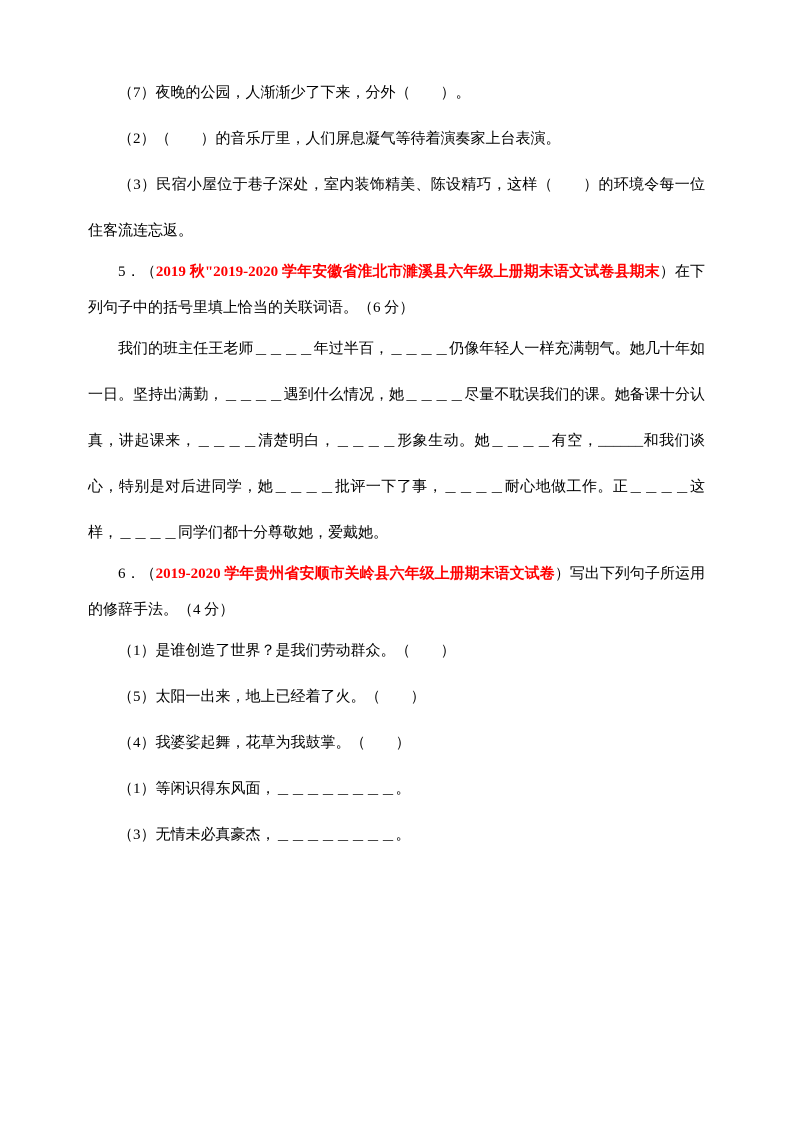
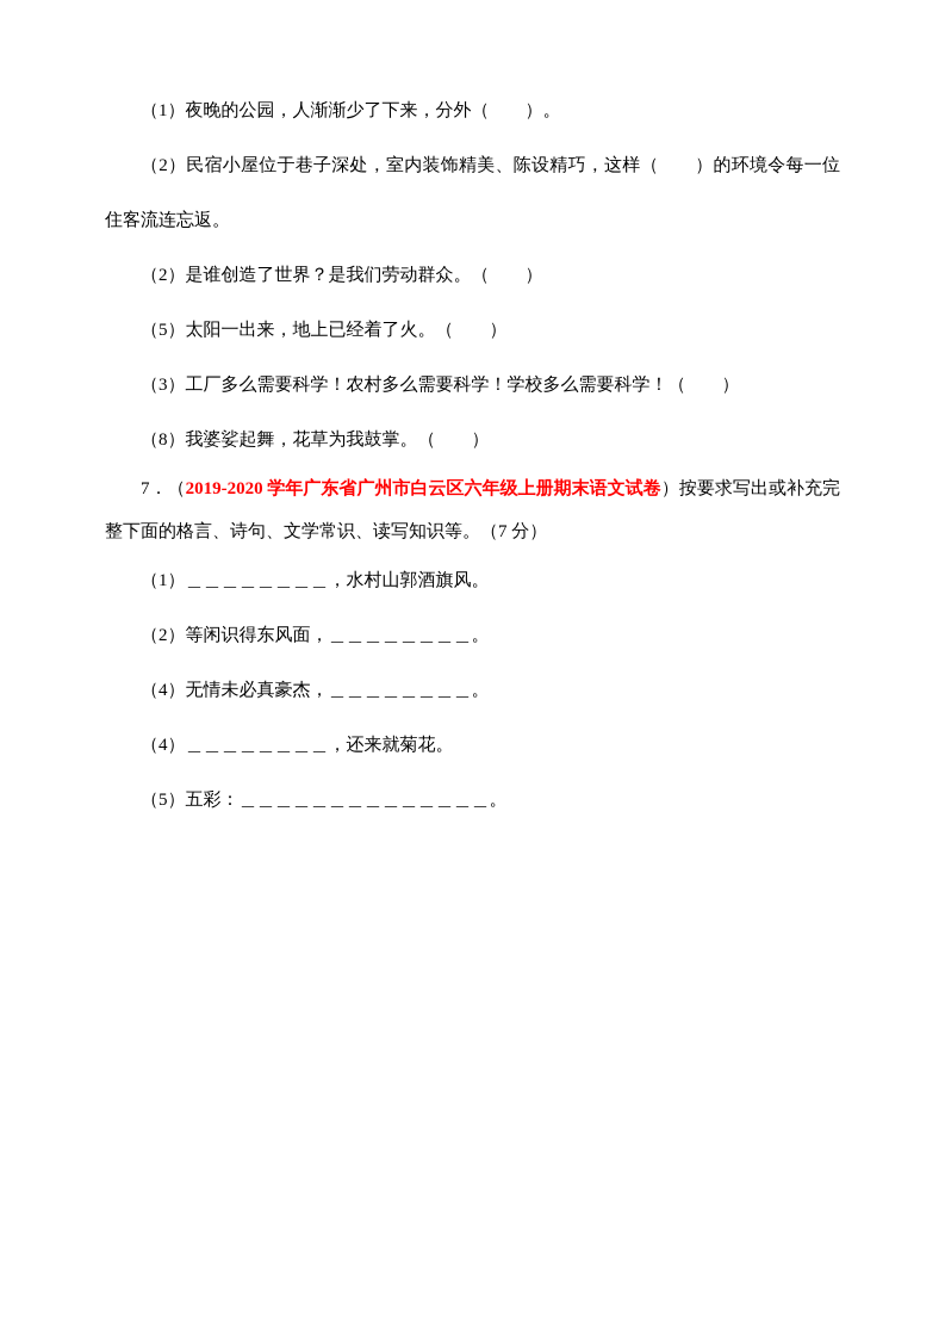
- （7）夜晚的公园，人渐渐少了下来，分外（ ）。
+ （1）夜晚的公园，人渐渐少了下来，分外（ ）。
- （2）（ ）的音乐厅里，人们屏息凝气等待着演奏家上台表演。
- （3）民宿小屋位于巷子深处，室内装饰精美、陈设精巧，这样（ ）的环境令每一位住客流连忘返。
+ （2）民宿小屋位于巷子深处，室内装饰精美、陈设精巧，这样（ ）的环境令每一位住客流连忘返。
- 5．（2019 秋"2019-2020 学年安徽省淮北市濉溪县六年级上册期末语文试卷县期末）在下列句子中的括号里填上恰当的关联词语。（6 分）
- 我们的班主任王老师＿＿＿＿年过半百，＿＿＿＿仍像年轻人一样充满朝气。她几十年如一日。坚持出满勤，＿＿＿＿遇到什么情况，她＿＿＿＿尽量不耽误我们的课。她备课十分认真，讲起课来，＿＿＿＿清楚明白，＿＿＿＿形象生动。她＿＿＿＿有空，______和我们谈心，特别是对后进同学，她＿＿＿＿批评一下了事，＿＿＿＿耐心地做工作。正＿＿＿＿这样，＿＿＿＿同学们都十分尊敬她，爱戴她。
- 6．（2019-2020 学年贵州省安顺市关岭县六年级上册期末语文试卷）写出下列句子所运用的修辞手法。（4 分）
- （1）是谁创造了世界？是我们劳动群众。（ ）
+ （2）是谁创造了世界？是我们劳动群众。（ ）
  （5）太阳一出来，地上已经着了火。（ ）
+ （3）工厂多么需要科学！农村多么需要科学！学校多么需要科学！（ ）
- （4）我婆娑起舞，花草为我鼓掌。（ ）
+ （8）我婆娑起舞，花草为我鼓掌。（ ）
+ 7．（2019-2020 学年广东省广州市白云区六年级上册期末语文试卷）按要求写出或补充完整下面的格言、诗句、文学常识、读写知识等。（7 分）
+ （1）＿＿＿＿＿＿＿＿，水村山郭酒旗风。
- （1）等闲识得东风面，＿＿＿＿＿＿＿＿。
+ （2）等闲识得东风面，＿＿＿＿＿＿＿＿。
- （3）无情未必真豪杰，＿＿＿＿＿＿＿＿。
+ （4）无情未必真豪杰，＿＿＿＿＿＿＿＿。
+ （4）＿＿＿＿＿＿＿＿，还来就菊花。
+ （5）五彩：＿＿＿＿＿＿＿＿＿＿＿＿＿＿。
